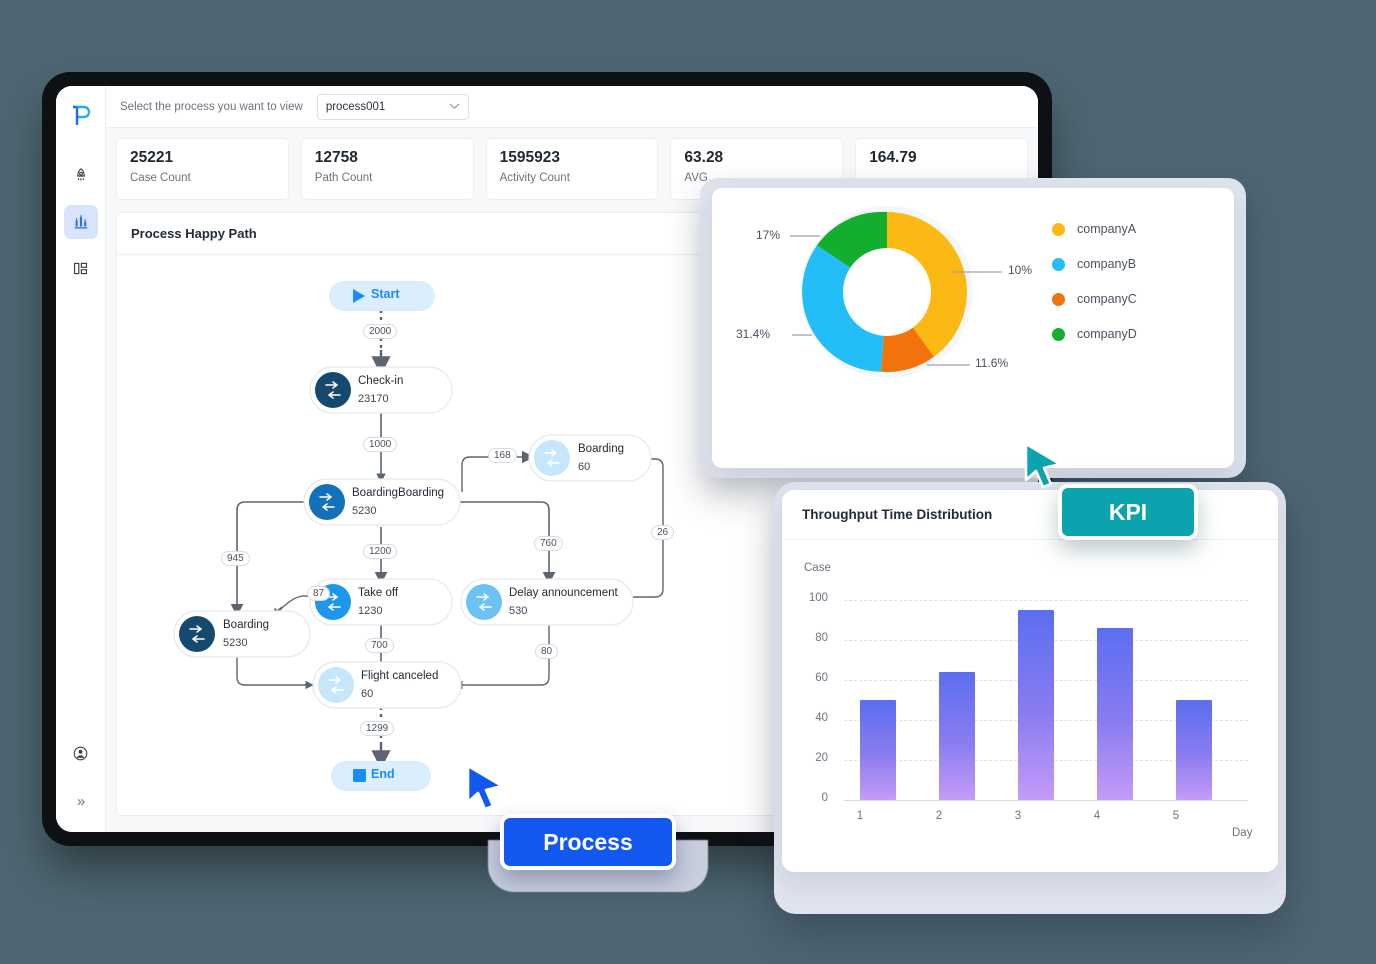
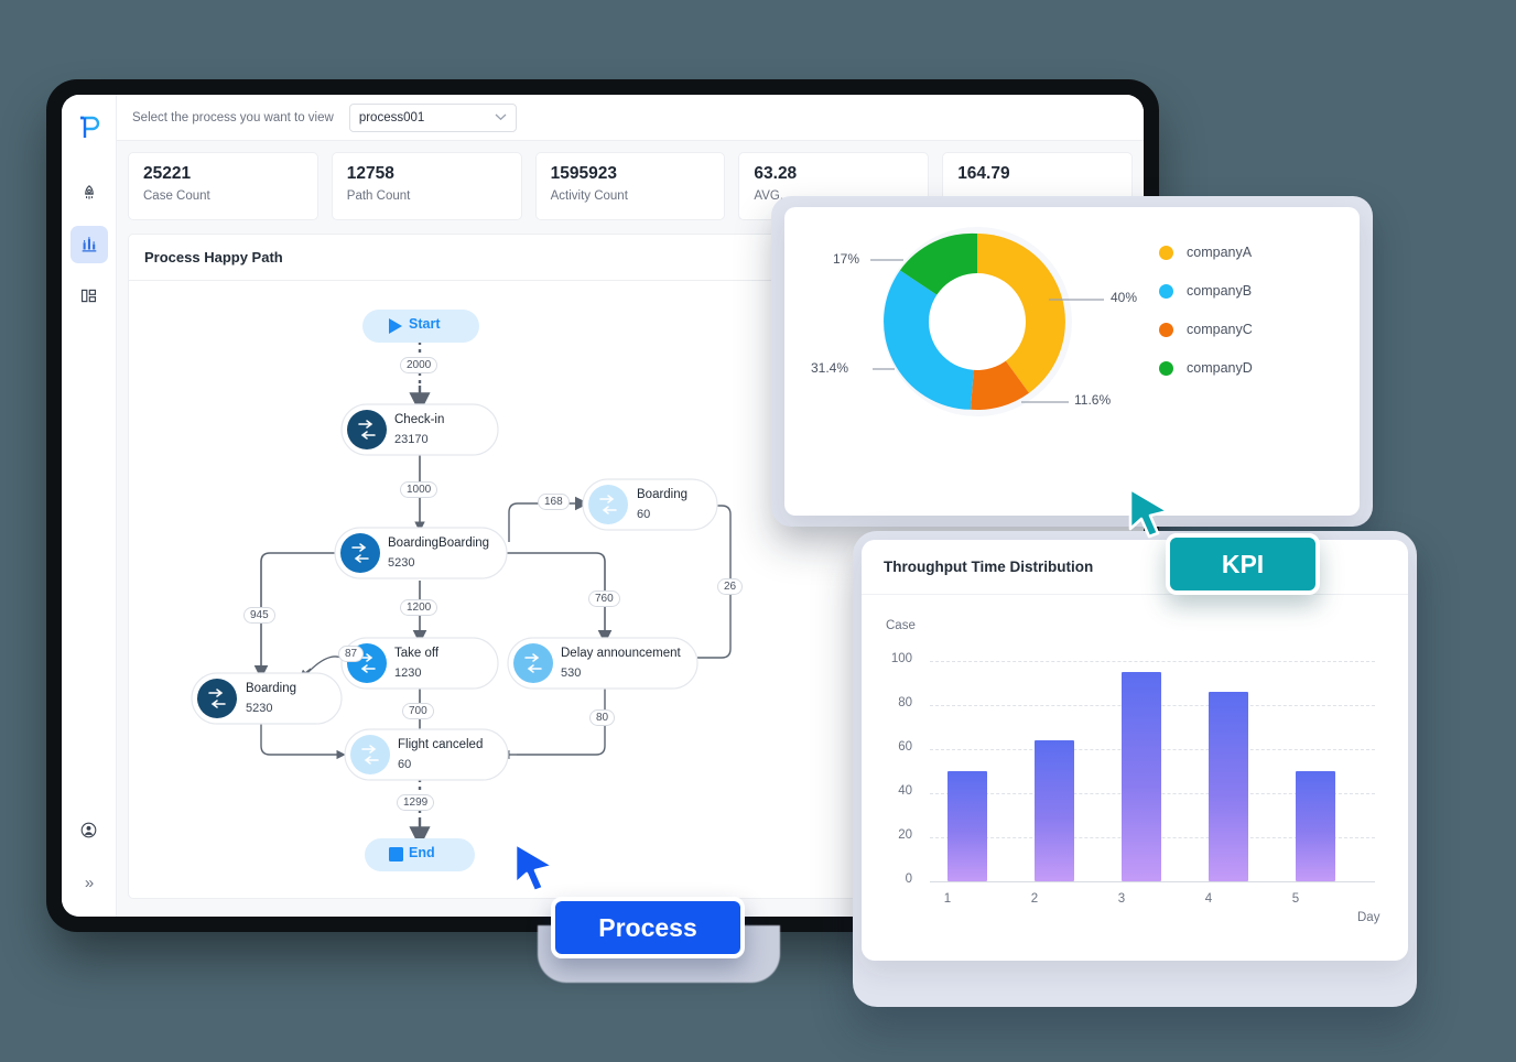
  »
  Select the process you want to view
  process001
  25221
  Case Count
  12758
  Path Count
  1595923
  Activity Count
  63.28
  AVG.
  164.79
  Process Happy Path
  Start
  End
  Check-in
  23170
  Boarding
  60
  BoardingBoarding
  5230
  Take off
  1230
  Delay announcement
  530
  Boarding
  5230
  Flight canceled
  60
  2000
  1000
  168
  945
  1200
  760
  26
  87
  700
  80
  1299
- 10%
+ 40%
  31.4%
  11.6%
  17%
  companyA
  companyB
  companyC
  companyD
  Throughput Time Distribution
  Case
  Day
  100
  80
  60
  40
  20
  0
  1
  2
  3
  4
  5
  Process
  KPI
